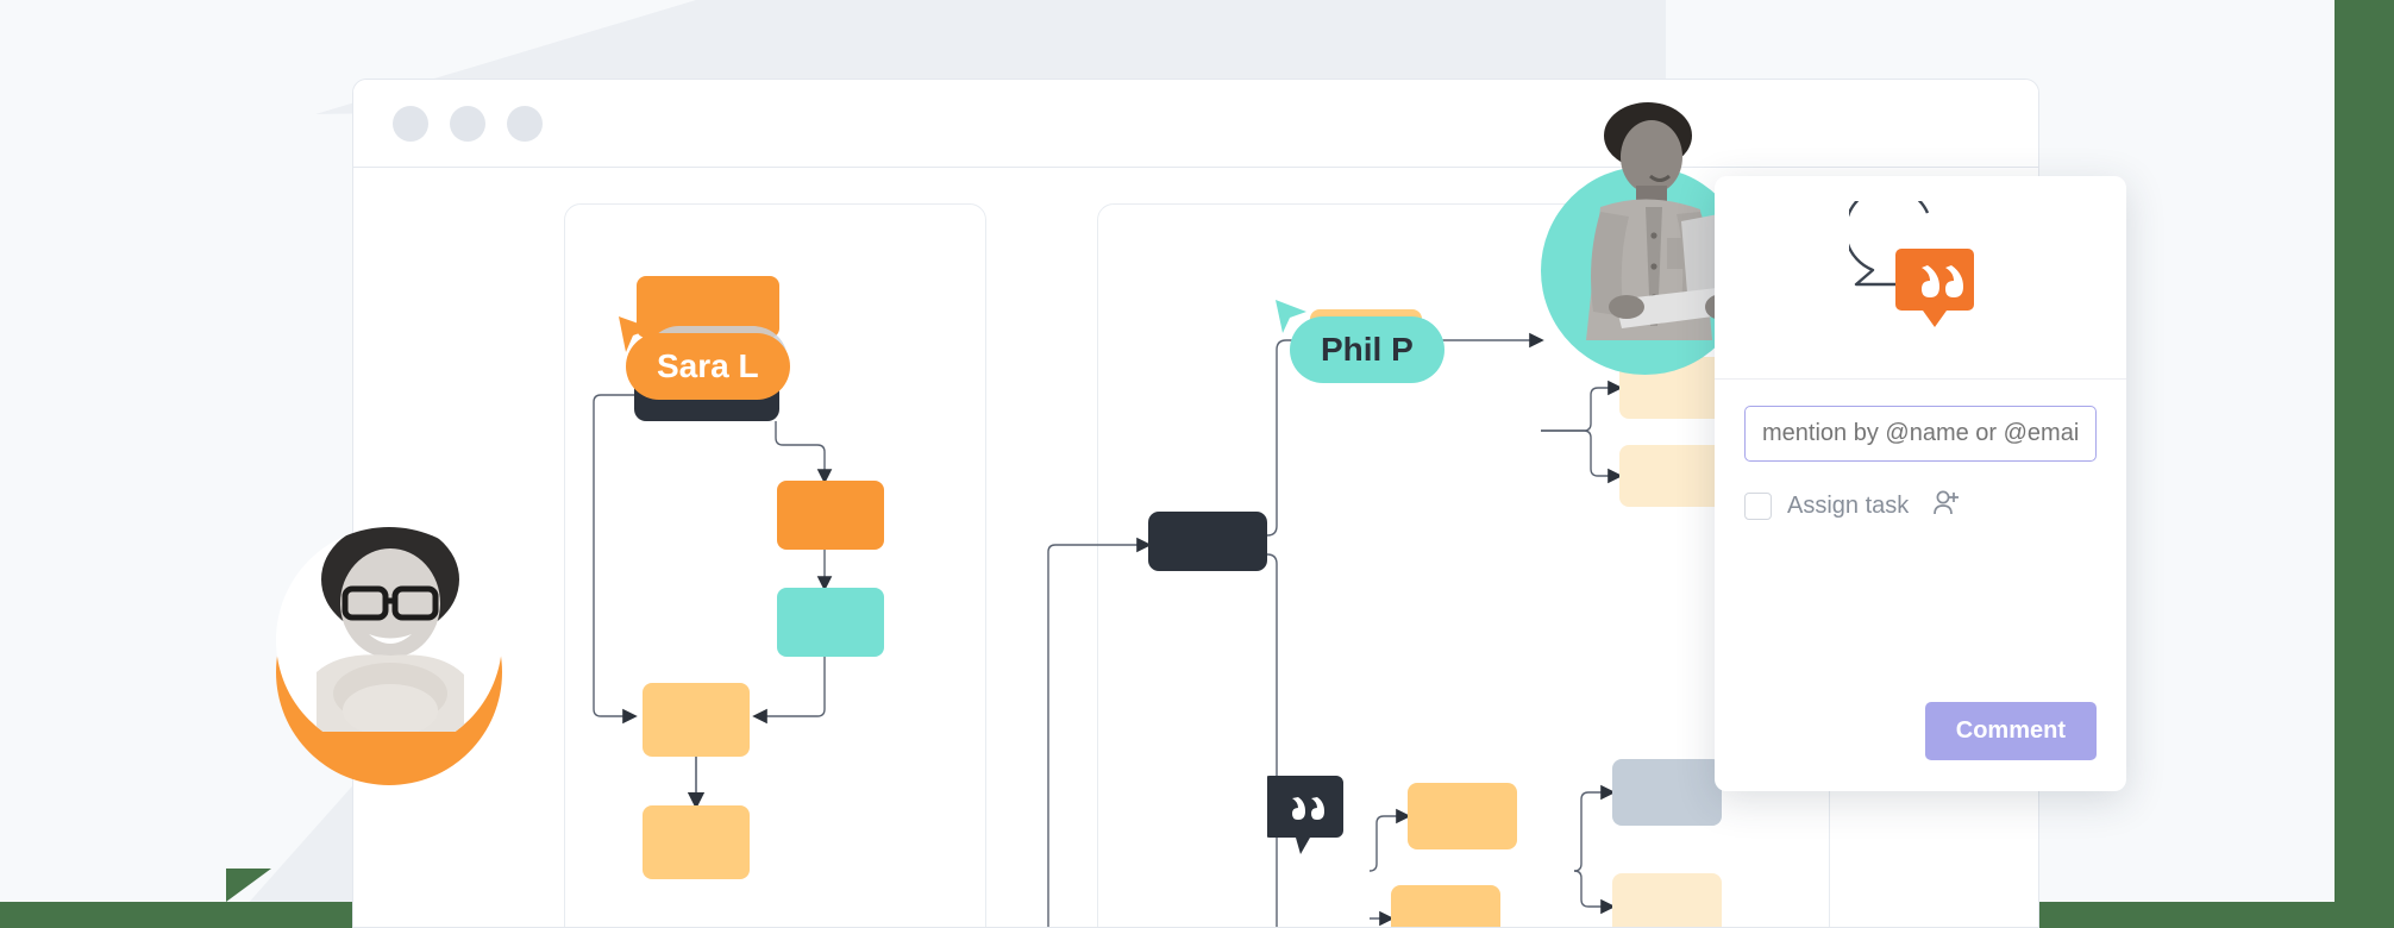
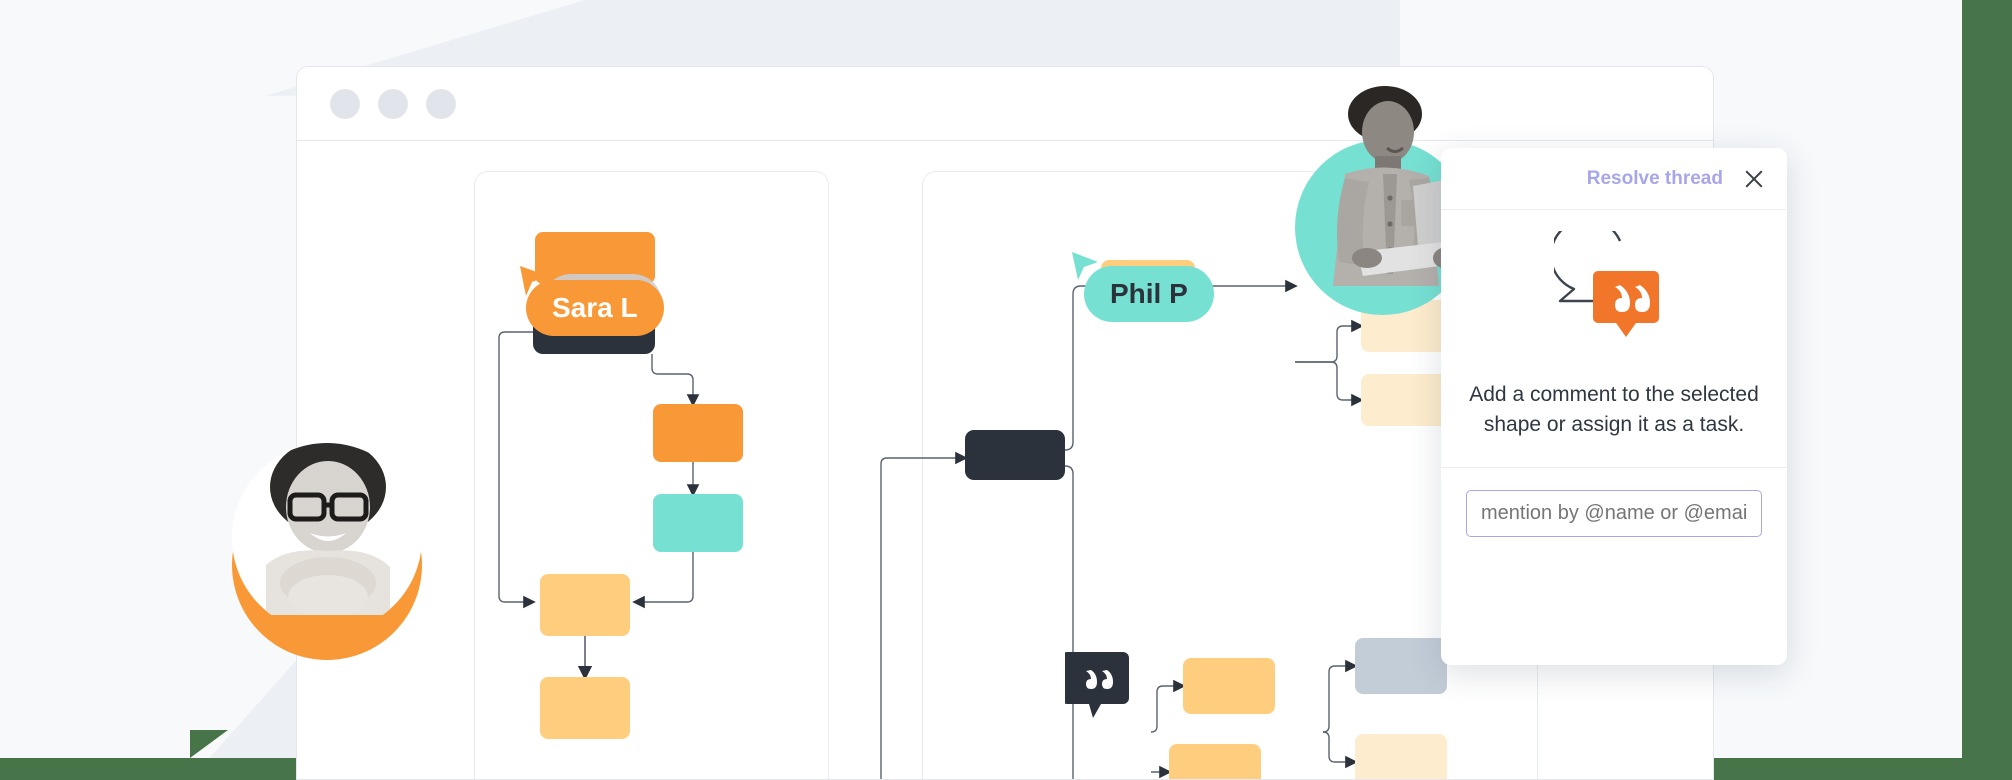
  Sara L
  Phil P
+ Resolve thread
+ Add a comment to the selected shape or assign it as a task.
  mention by @name or @emai
- Assign task
- Comment
